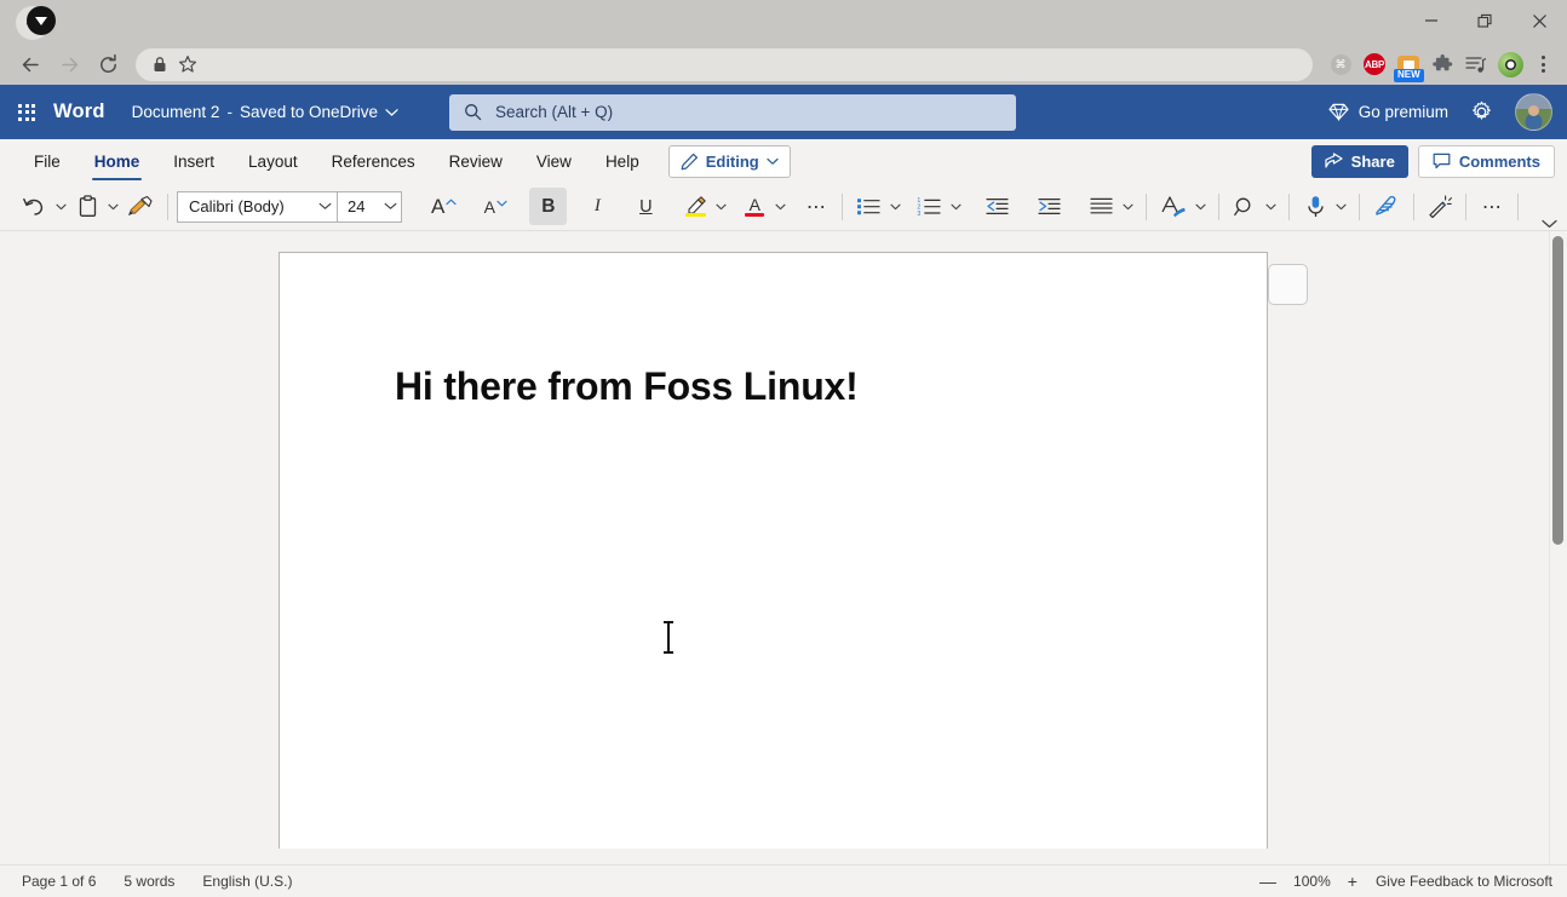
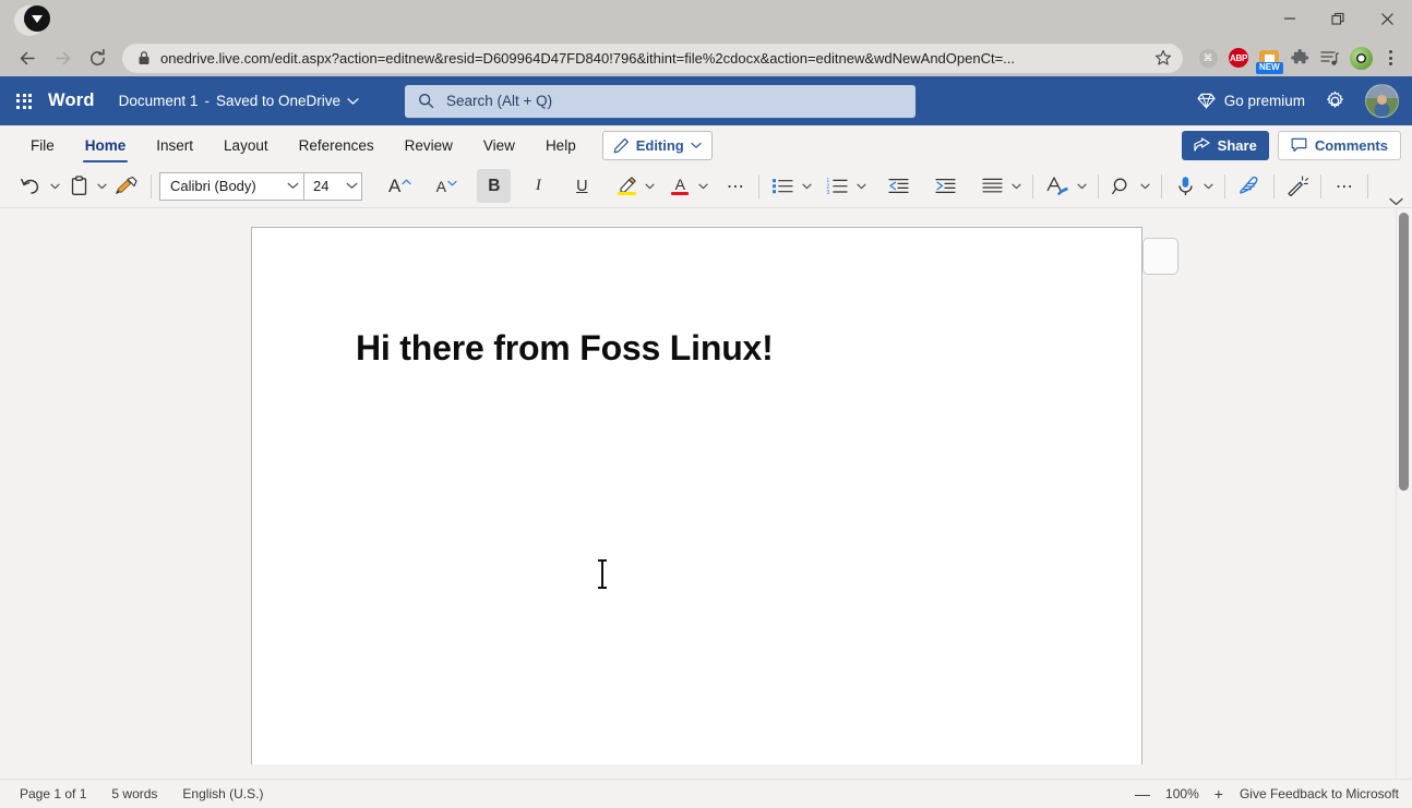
+ onedrive.live.com/edit.aspx?action=editnew&resid=D609964D47FD840!796&ithint=file%2cdocx&action=editnew&wdNewAndOpenCt=...
  ⌘
  ABP
  NEW
  Word
- Document 2
+ Document 1
  -
  Saved to OneDrive
  Search (Alt + Q)
  Go premium
  File
  Home
  Insert
  Layout
  References
  Review
  View
  Help
  Editing
  Share
  Comments
  Calibri (Body)
  24
  A
  A
  B
  I
  U
  A
  ⋯
  ⋯
  Hi there from Foss Linux!
- Page 1 of 6
+ Page 1 of 1
  5 words
  English (U.S.)
  —
  100%
  +
  Give Feedback to Microsoft
